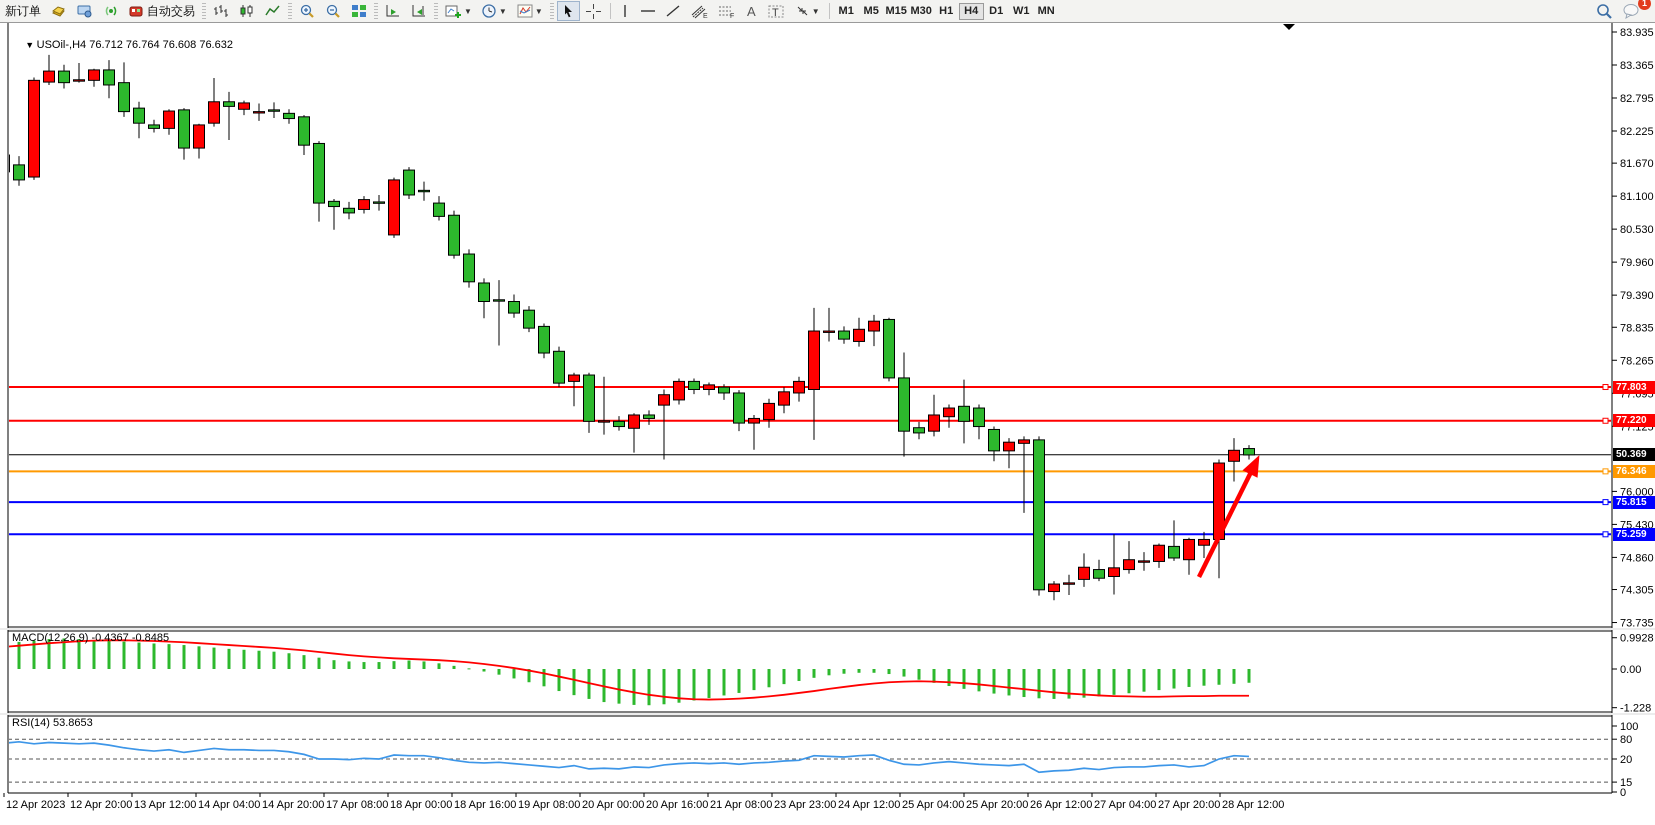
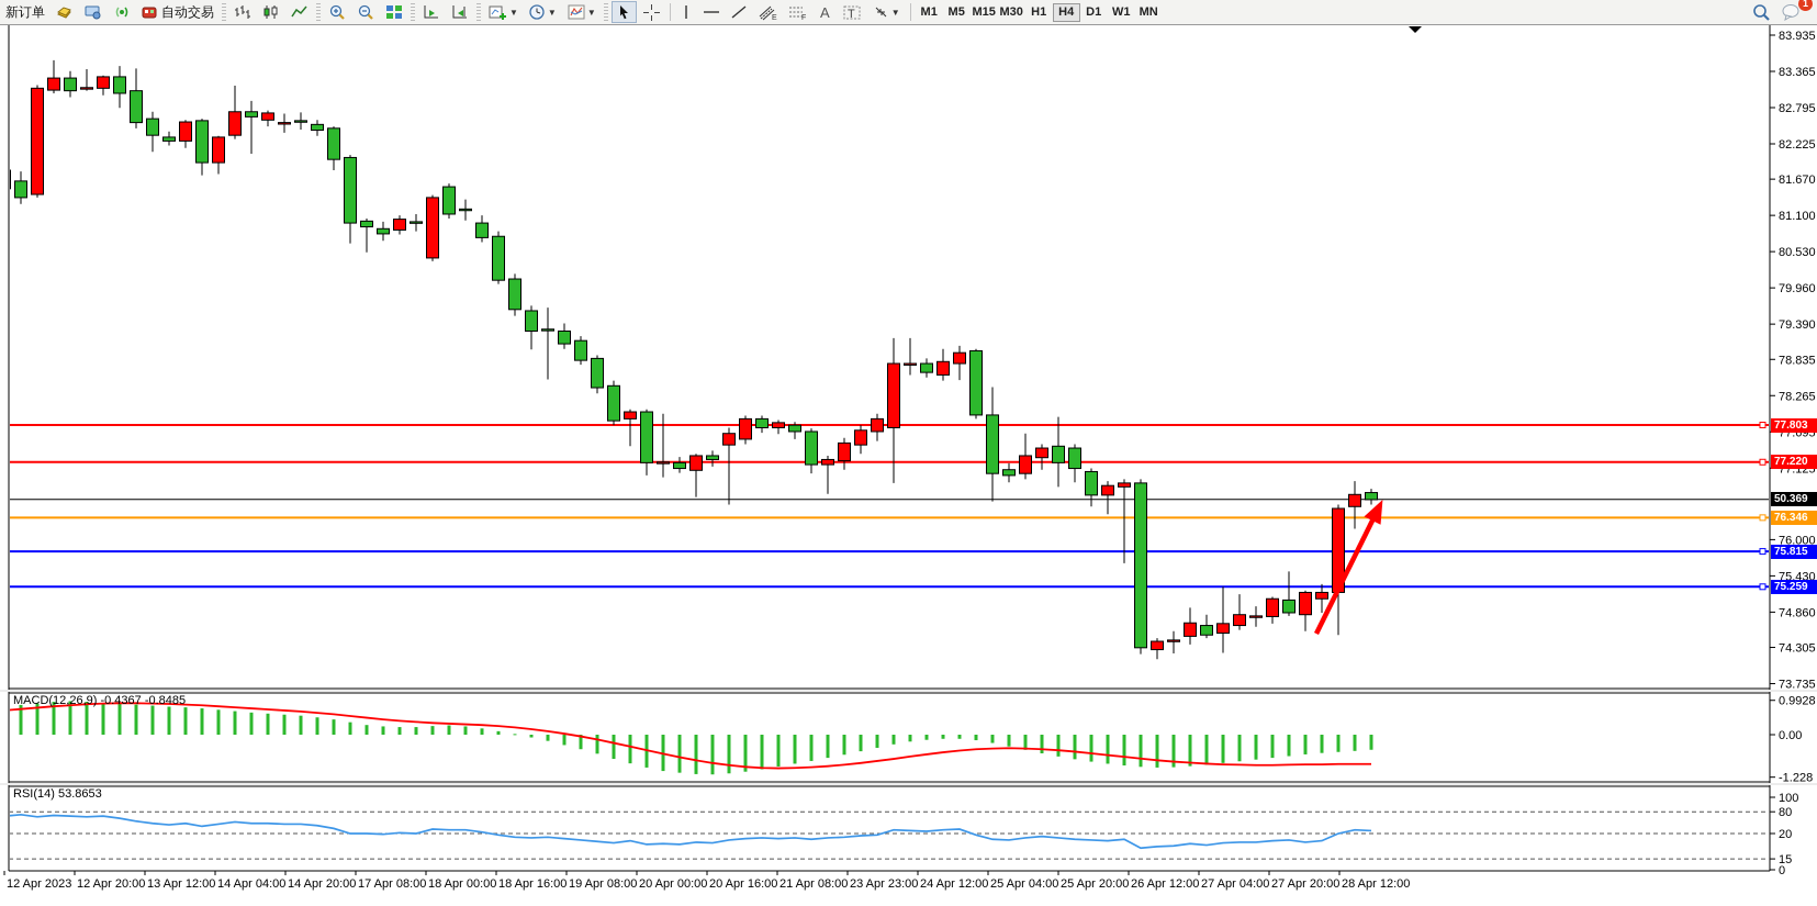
  新订单
  自动交易
  ▼
  ▼
  ▼
  A
  T
  ▼
  M1
  M5
  M15
  M30
  H1
  H4
  D1
  W1
  MN
  1
  83.935
  83.365
  82.795
  82.225
  81.670
  81.100
  80.530
  79.960
  79.390
  78.835
  78.265
  77.695
  77.125
  76.000
  75.430
  74.860
  74.305
  73.735
  0.9928
  0.00
  -1.228
  100
  80
  20
  15
  0
  12 Apr 2023
  12 Apr 20:00
  13 Apr 12:00
  14 Apr 04:00
  14 Apr 20:00
  17 Apr 08:00
  18 Apr 00:00
  18 Apr 16:00
  19 Apr 08:00
  20 Apr 00:00
  20 Apr 16:00
  21 Apr 08:00
  23 Apr 23:00
  24 Apr 12:00
  25 Apr 04:00
  25 Apr 20:00
  26 Apr 12:00
  27 Apr 04:00
  27 Apr 20:00
  28 Apr 12:00
- ▼ USOil-,H4 76.712 76.764 76.608 76.632
  MACD(12,26,9) -0.4367 -0.8485
  RSI(14) 53.8653
  77.803
  77.220
  50.369
  76.346
  75.815
  75.259
